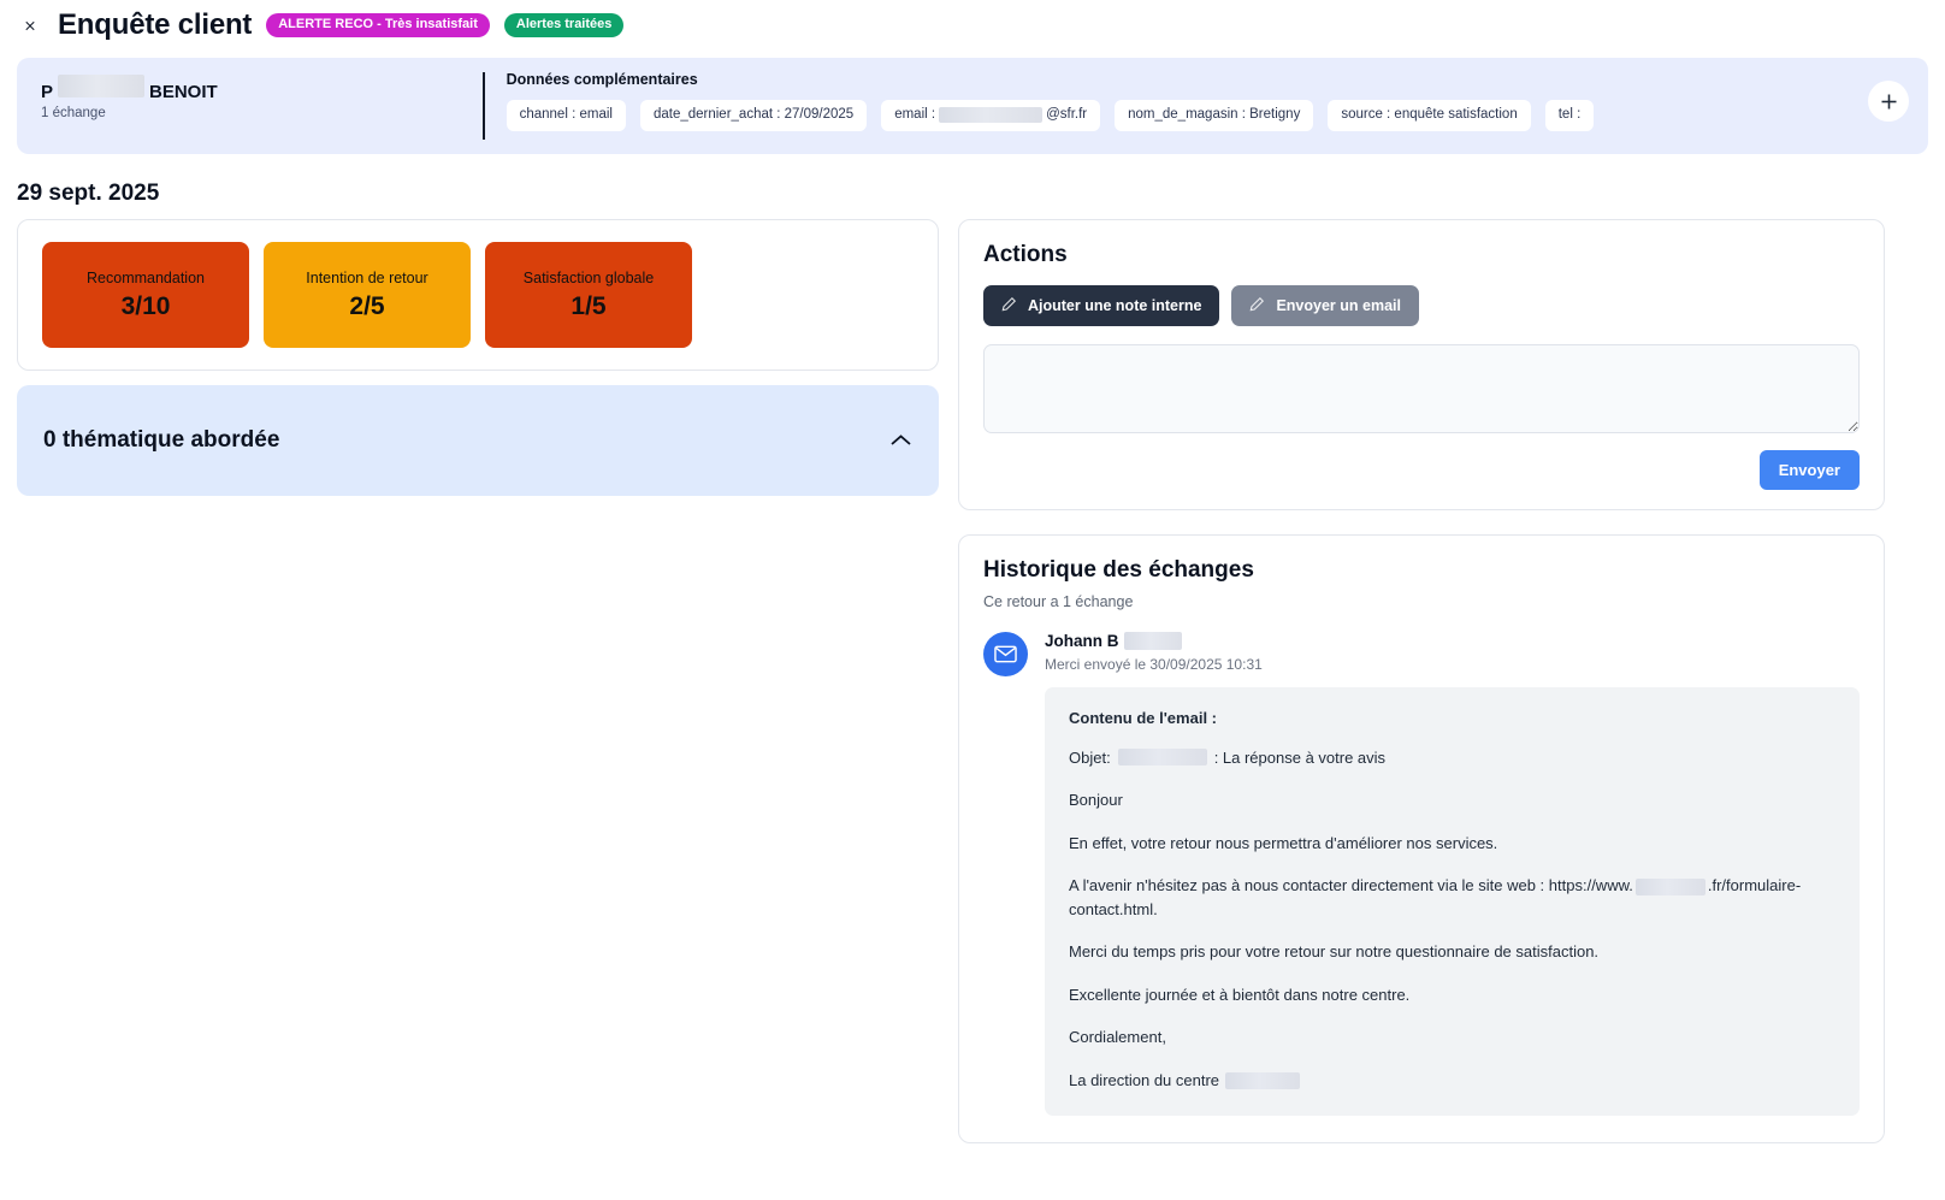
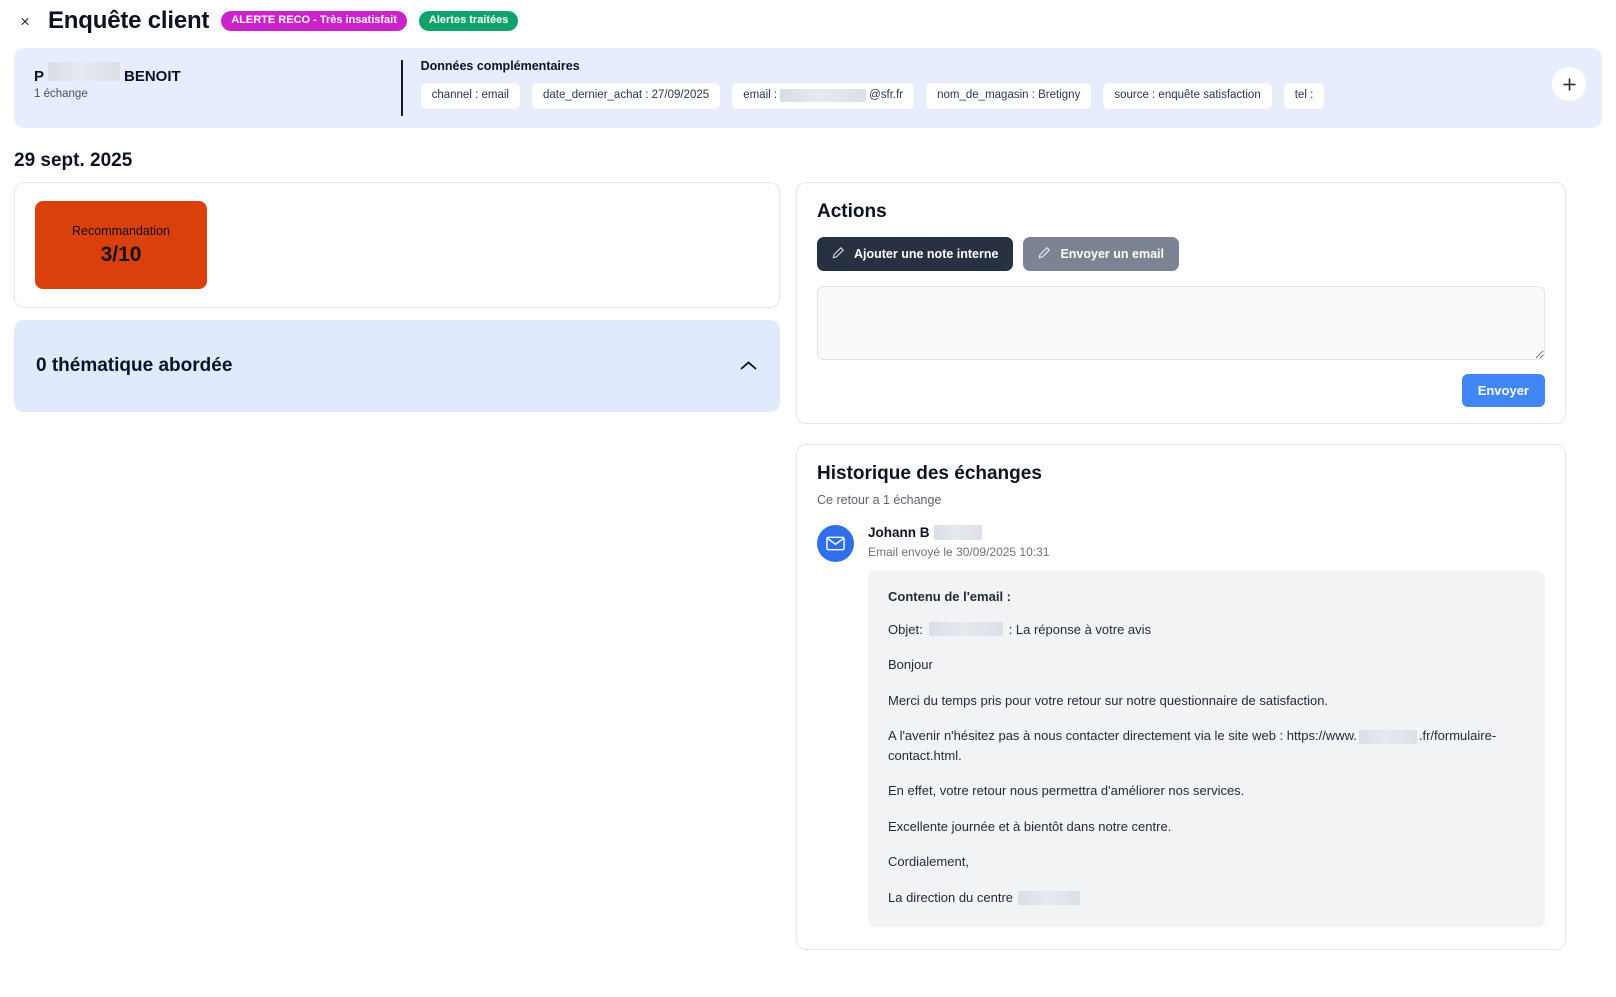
  Enquête client
  ALERTE RECO - Très insatisfait
  Alertes traitées
  P
  BENOIT
  1 échange
  Données complémentaires
  channel : email
  date_dernier_achat : 27/09/2025
  email :
  @sfr.fr
  nom_de_magasin : Bretigny
  source : enquête satisfaction
  tel :
  29 sept. 2025
  Recommandation
  3/10
- Intention de retour
- 2/5
- Satisfaction globale
- 1/5
  0 thématique abordée
  Actions
  Ajouter une note interne
  Envoyer un email
  Envoyer
  Historique des échanges
  Ce retour a 1 échange
  Johann B
- Merci envoyé le 30/09/2025 10:31
+ Email envoyé le 30/09/2025 10:31
  Contenu de l'email :
  Objet:
  : La réponse à votre avis
  Bonjour
- En effet, votre retour nous permettra d'améliorer nos services.
+ Merci du temps pris pour votre retour sur notre questionnaire de satisfaction.
  A l'avenir n'hésitez pas à nous contacter directement via le site web : https://www. .fr/formulaire-contact.html.
- Merci du temps pris pour votre retour sur notre questionnaire de satisfaction.
+ En effet, votre retour nous permettra d'améliorer nos services.
  Excellente journée et à bientôt dans notre centre.
  Cordialement,
  La direction du centre
